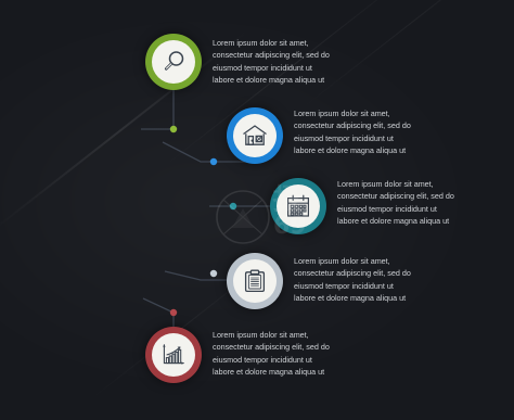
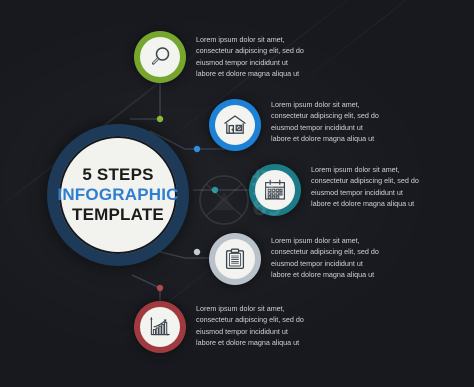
+ 5 STEPS
+ INFOGRAPHIC
+ TEMPLATE
  Lorem ipsum dolor sit amet,
  consectetur adipiscing elit, sed do
  eiusmod tempor incididunt ut
  labore et dolore magna aliqua ut
  Lorem ipsum dolor sit amet,
  consectetur adipiscing elit, sed do
  eiusmod tempor incididunt ut
  labore et dolore magna aliqua ut
  Lorem ipsum dolor sit amet,
  consectetur adipiscing elit, sed do
  eiusmod tempor incididunt ut
  labore et dolore magna aliqua ut
  Lorem ipsum dolor sit amet,
  consectetur adipiscing elit, sed do
  eiusmod tempor incididunt ut
  labore et dolore magna aliqua ut
  Lorem ipsum dolor sit amet,
  consectetur adipiscing elit, sed do
  eiusmod tempor incididunt ut
  labore et dolore magna aliqua ut
  摄
  69
